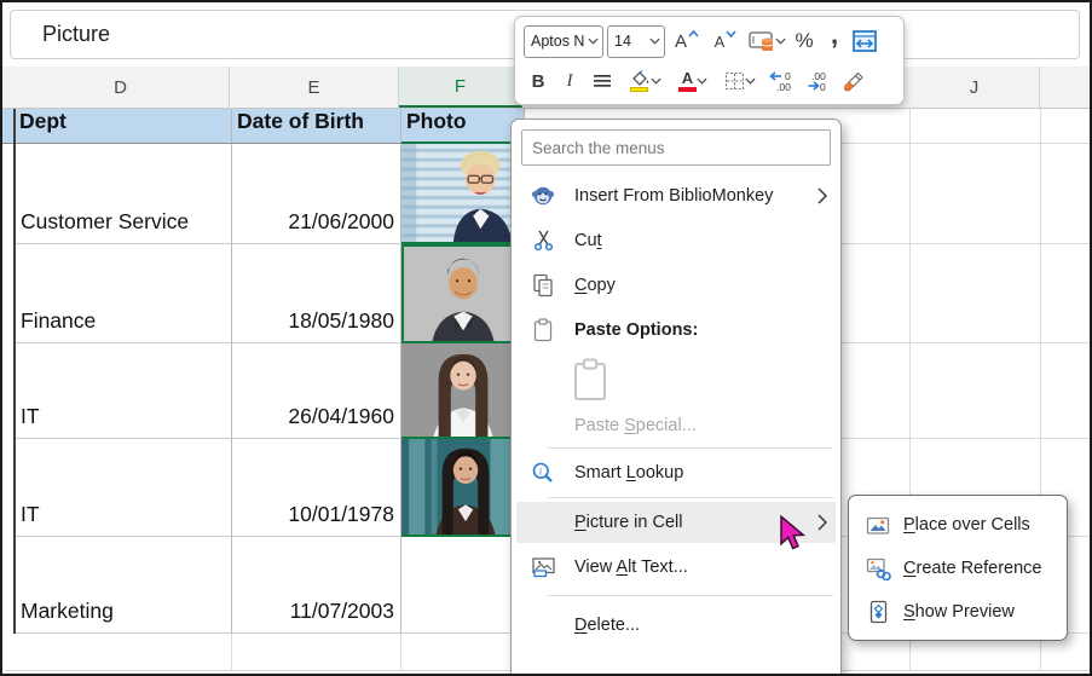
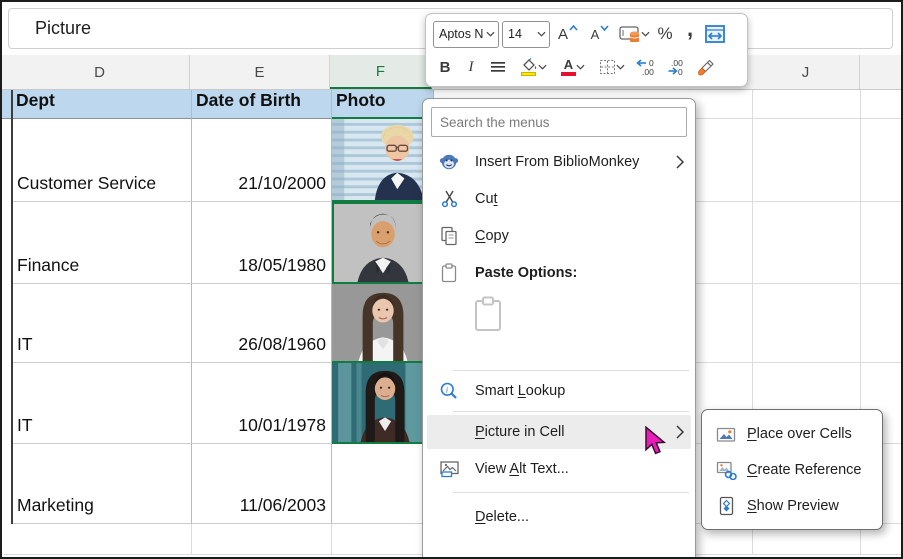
  Picture
  D
  E
  F
  J
  Dept
  Date of Birth
  Photo
  Customer Service
  Finance
  IT
  IT
  Marketing
- 21/06/2000
+ 21/10/2000
  18/05/1980
- 26/04/1960
+ 26/08/1960
  10/01/1978
- 11/07/2003
+ 11/06/2003
  Aptos N
  14
  A
  A
  %
  ,
  B
  I
  A
  0
  .00
  .00
  0
  Search the menus
  Insert From BiblioMonkey
  Cut
  Copy
  Paste Options:
- Paste Special...
  i
  Smart Lookup
  Picture in Cell
  View Alt Text...
  Delete...
  Place over Cells
  Create Reference
  Show Preview
